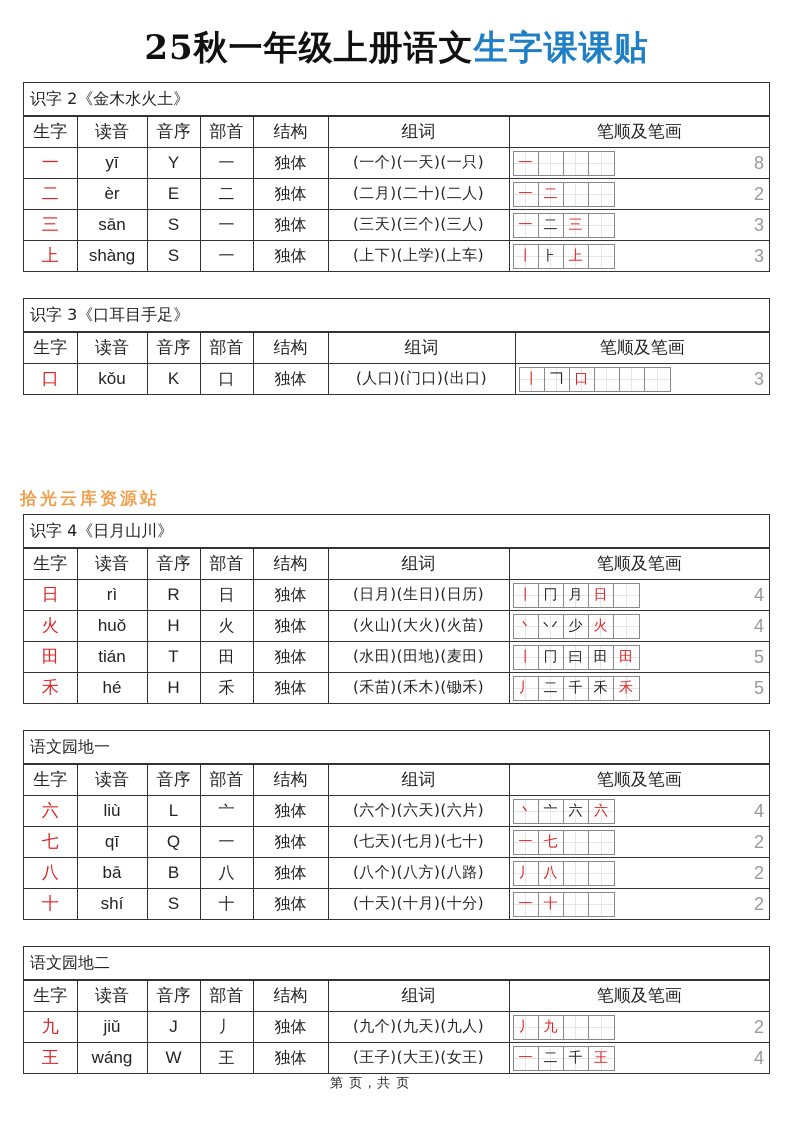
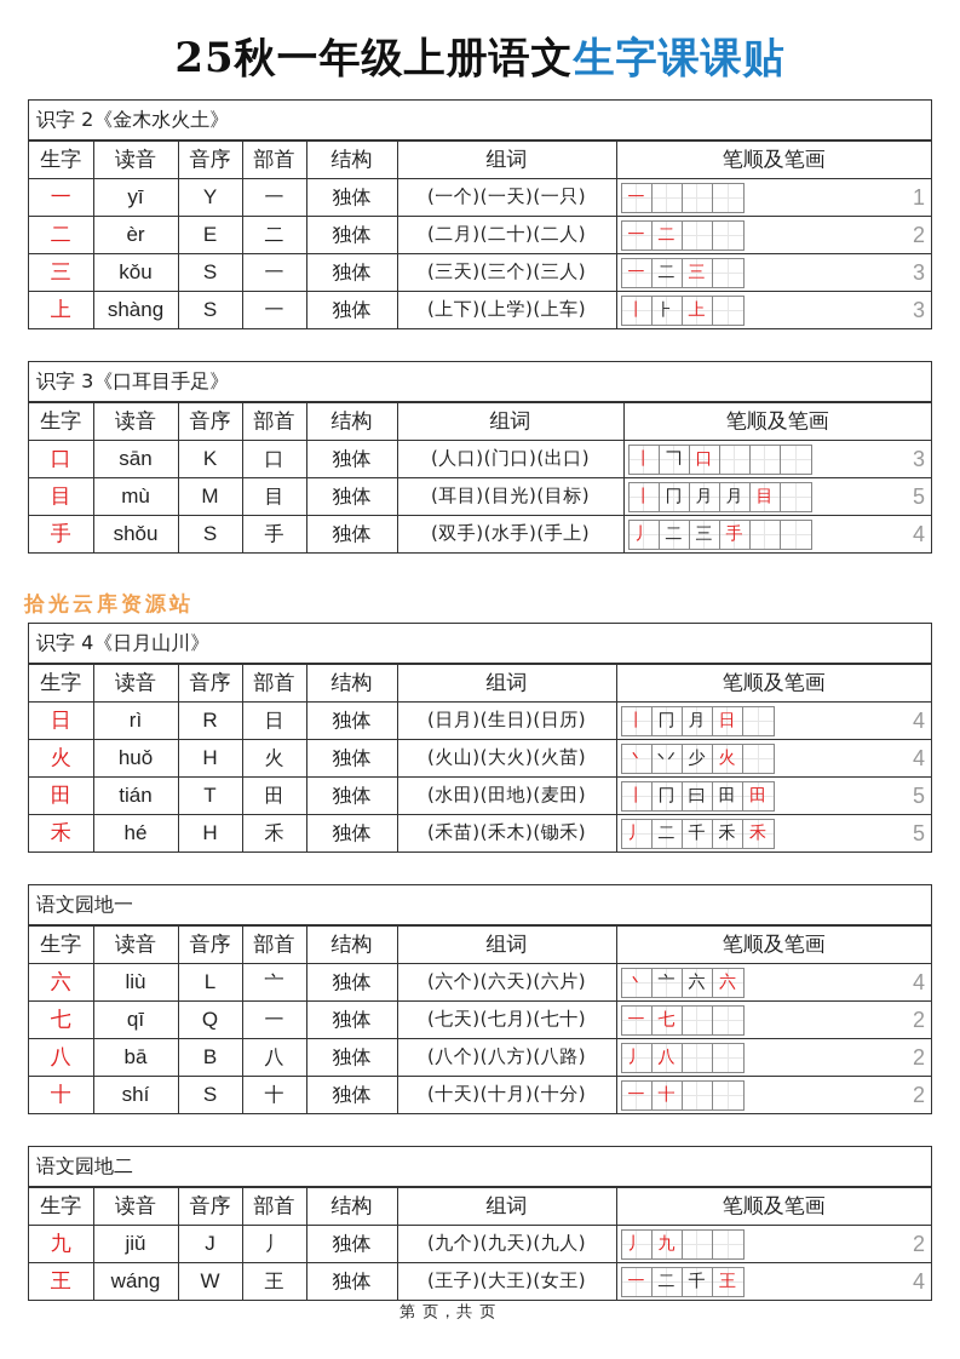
  25秋一年级上册语文生字课课贴
  拾光云库资源站
  识字 2《金木水火土》
  生字	读音	音序	部首	结构	组词	笔顺及笔画
- 一	yī	Y	一	独体	(一个)(一天)(一只)	一 8
+ 一	yī	Y	一	独体	(一个)(一天)(一只)	一 1
  二	èr	E	二	独体	(二月)(二十)(二人)	一 二 2
- 三	sān	S	一	独体	(三天)(三个)(三人)	一 二 三 3
+ 三	kǒu	S	一	独体	(三天)(三个)(三人)	一 二 三 3
  上	shàng	S	一	独体	(上下)(上学)(上车)	丨 ⺊ 上 3
  识字 3《口耳目手足》
  生字	读音	音序	部首	结构	组词	笔顺及笔画
- 口	kǒu	K	口	独体	(人口)(门口)(出口)	丨 𠃍 口 3
+ 口	sān	K	口	独体	(人口)(门口)(出口)	丨 𠃍 口 3
+ 目	mù	M	目	独体	(耳目)(目光)(目标)	丨 冂 月 月 目 5
+ 手	shǒu	S	手	独体	(双手)(水手)(手上)	丿 二 三 手 4
  识字 4《日月山川》
  生字	读音	音序	部首	结构	组词	笔顺及笔画
  日	rì	R	日	独体	(日月)(生日)(日历)	丨 冂 月 日 4
  火	huǒ	H	火	独体	(火山)(大火)(火苗)	丶 丷 少 火 4
  田	tián	T	田	独体	(水田)(田地)(麦田)	丨 冂 曰 田 田 5
  禾	hé	H	禾	独体	(禾苗)(禾木)(锄禾)	丿 二 千 禾 禾 5
  语文园地一
  生字	读音	音序	部首	结构	组词	笔顺及笔画
  六	liù	L	亠	独体	(六个)(六天)(六片)	丶 亠 六 六 4
  七	qī	Q	一	独体	(七天)(七月)(七十)	一 七 2
  八	bā	B	八	独体	(八个)(八方)(八路)	丿 八 2
  十	shí	S	十	独体	(十天)(十月)(十分)	一 十 2
  语文园地二
  生字	读音	音序	部首	结构	组词	笔顺及笔画
  九	jiǔ	J	丿	独体	(九个)(九天)(九人)	丿 九 2
  王	wáng	W	王	独体	(王子)(大王)(女王)	一 二 千 王 4
  第 页，共 页
